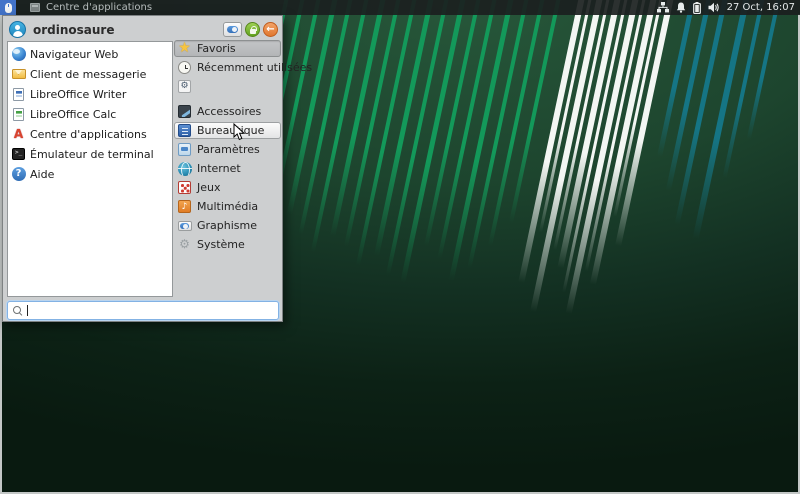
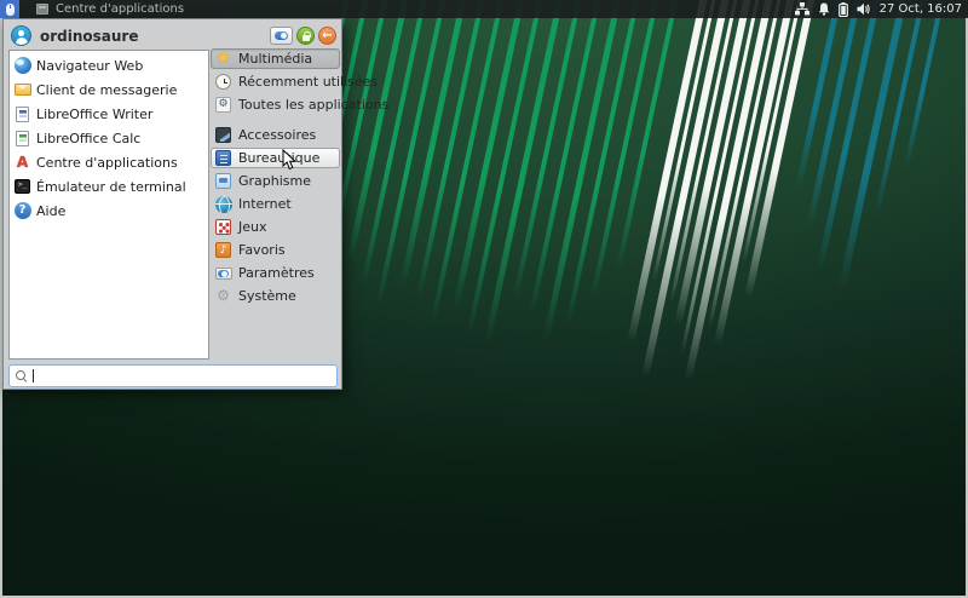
  Centre d'applications
  27 Oct, 16:07
  ordinosaure
  ←
  Navigateur Web
  Client de messagerie
  LibreOffice Writer
  LibreOffice Calc
  A
  Centre d'applications
  Émulateur de terminal
  ?
  Aide
  ★
- Favoris
+ Multimédia
  Récemment utilisées
  ⚙
+ Toutes les applications
  Accessoires
  Bureauique
- Paramètres
+ Graphisme
  Internet
  Jeux
  ♪
- Multimédia
+ Favoris
- Graphisme
+ Paramètres
  ⚙
  Système
